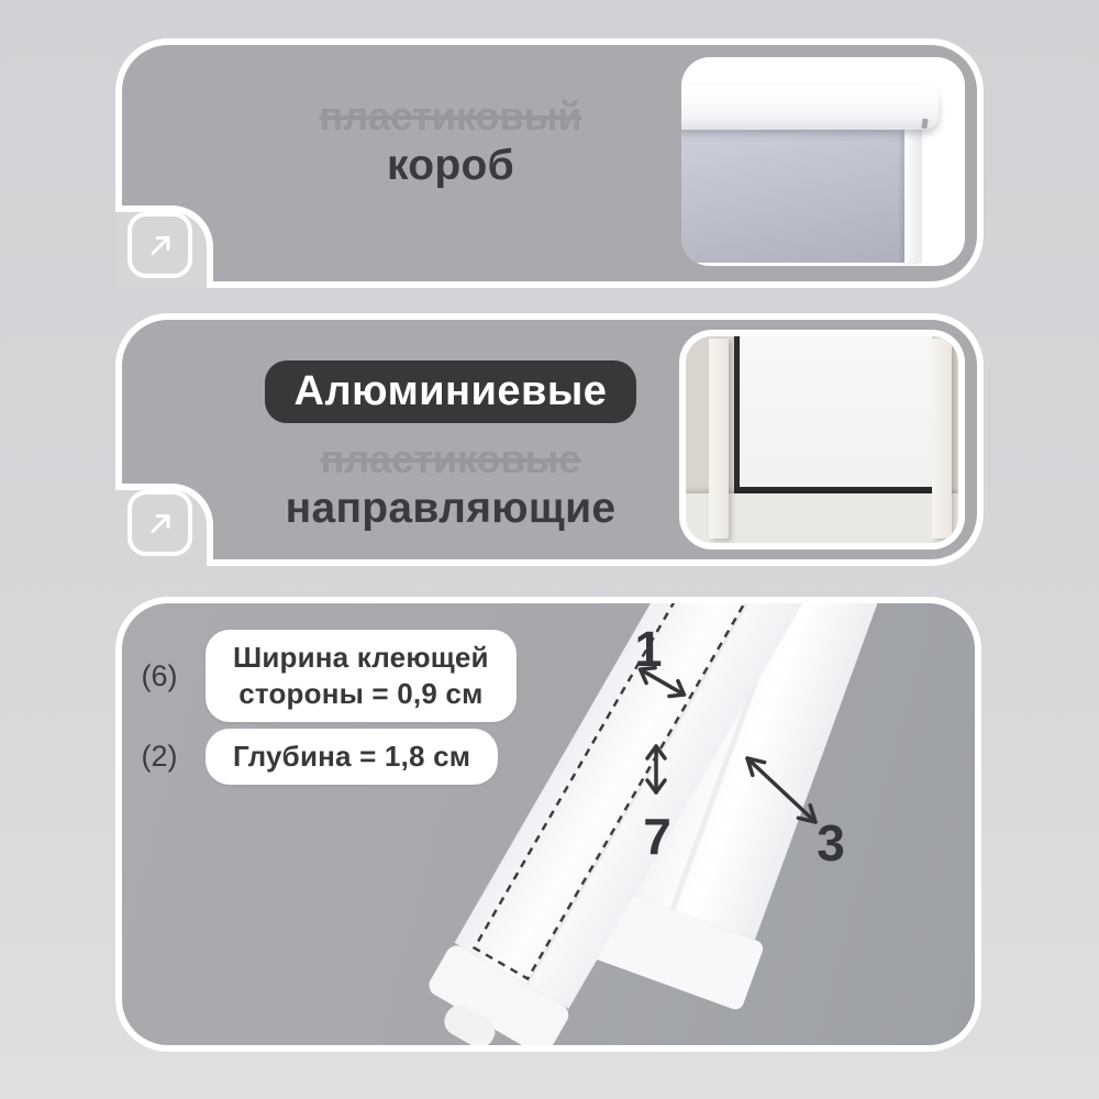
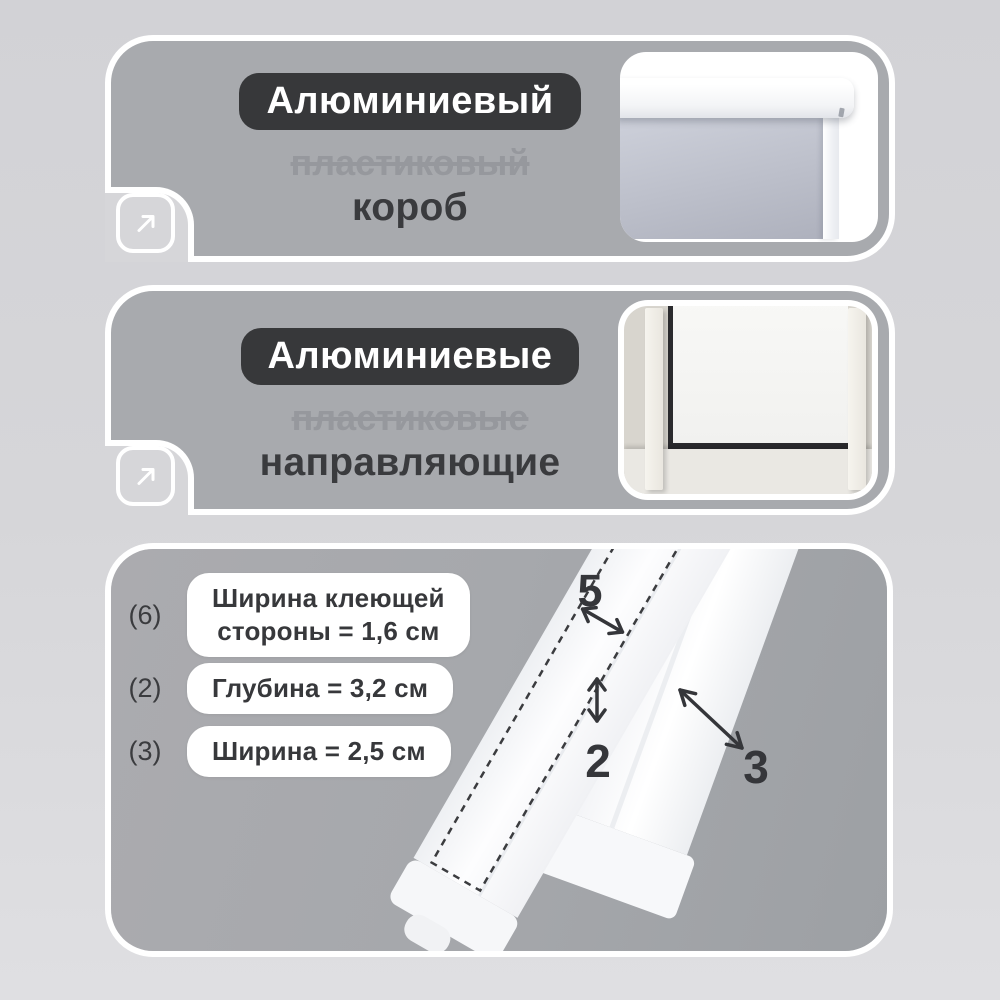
+ Алюминиевый
  короб
  Алюминиевые
  направляющие
- 1
+ 5
- 7
+ 2
  3
  (6)
  Ширина клеющей
- стороны = 0,9 см
+ стороны = 1,6 см
  (2)
- Глубина = 1,8 см
+ Глубина = 3,2 см
+ (3)
+ Ширина = 2,5 см
